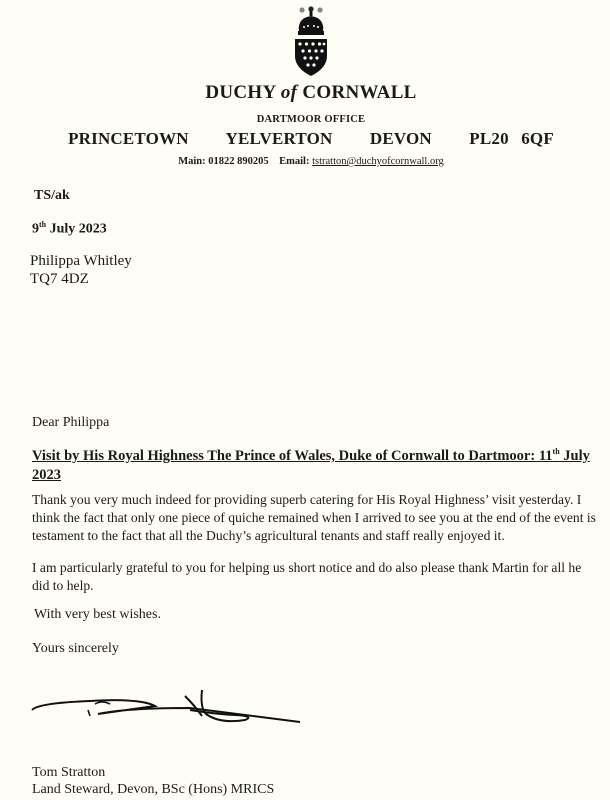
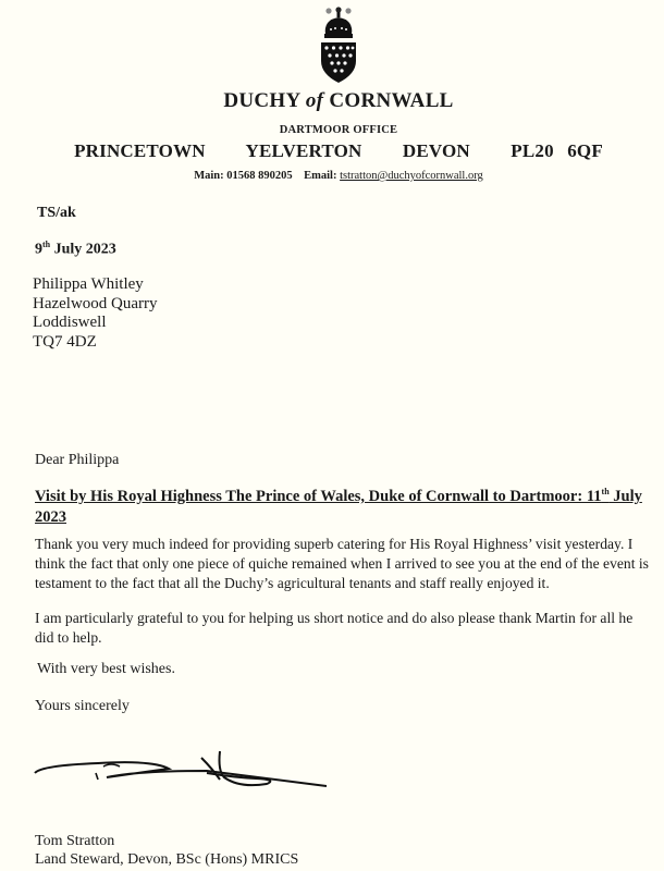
  DUCHY of CORNWALL
  DARTMOOR OFFICE
  PRINCETOWN YELVERTON DEVON PL20 6QF
- Main: 01822 890205 Email: tstratton@duchyofcornwall.org
+ Main: 01568 890205 Email: tstratton@duchyofcornwall.org
  TS/ak
  9th July 2023
  Philippa Whitley
+ Hazelwood Quarry
+ Loddiswell
  TQ7 4DZ
  Dear Philippa
  Visit by His Royal Highness The Prince of Wales, Duke of Cornwall to Dartmoor: 11th July 2023
  Thank you very much indeed for providing superb catering for His Royal Highness’ visit yesterday. I think the fact that only one piece of quiche remained when I arrived to see you at the end of the event is testament to the fact that all the Duchy’s agricultural tenants and staff really enjoyed it.
  I am particularly grateful to you for helping us short notice and do also please thank Martin for all he did to help.
  With very best wishes.
  Yours sincerely
  Tom Stratton
  Land Steward, Devon, BSc (Hons) MRICS
